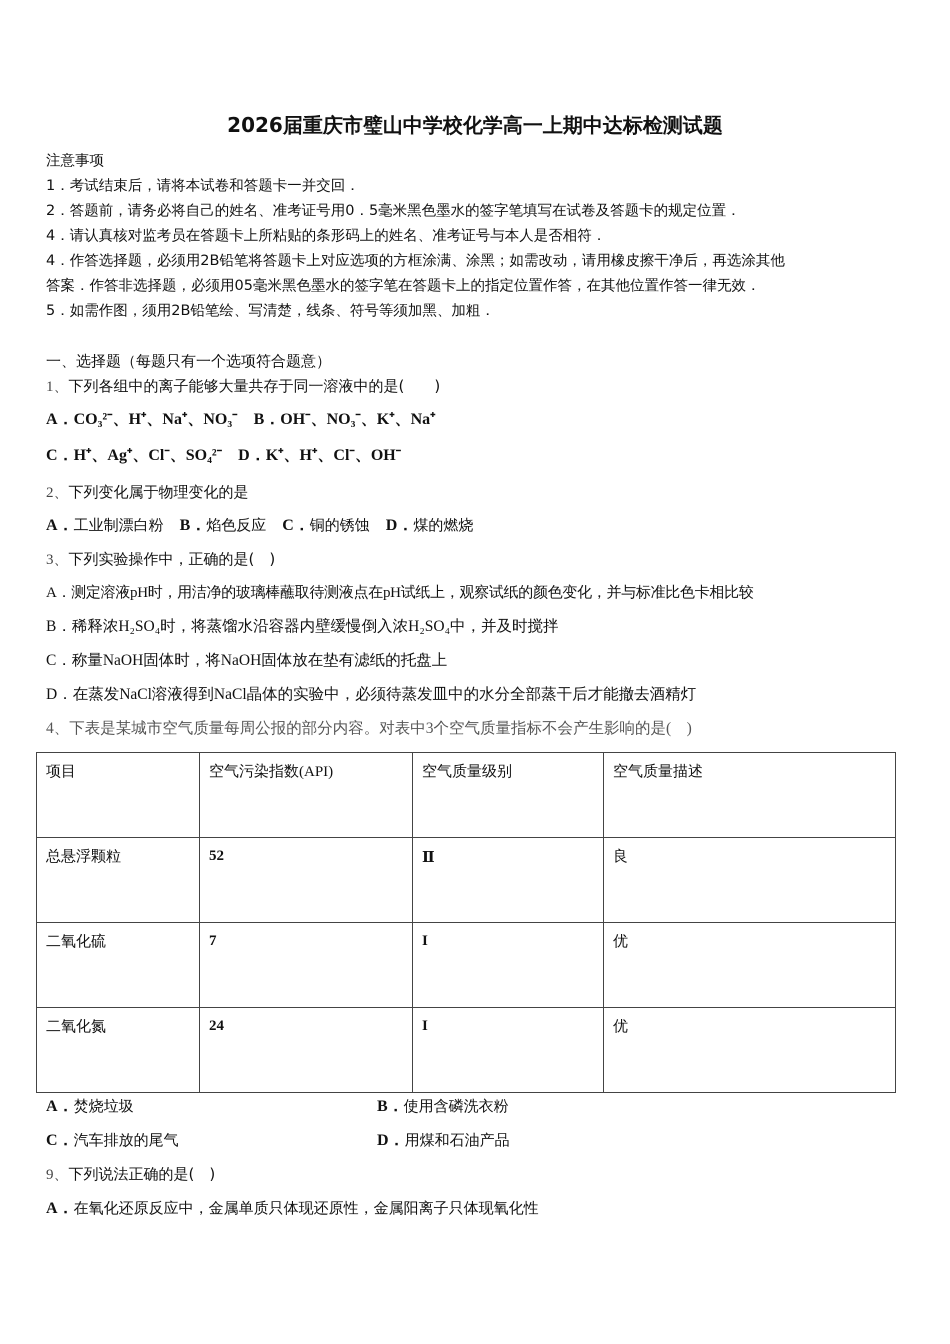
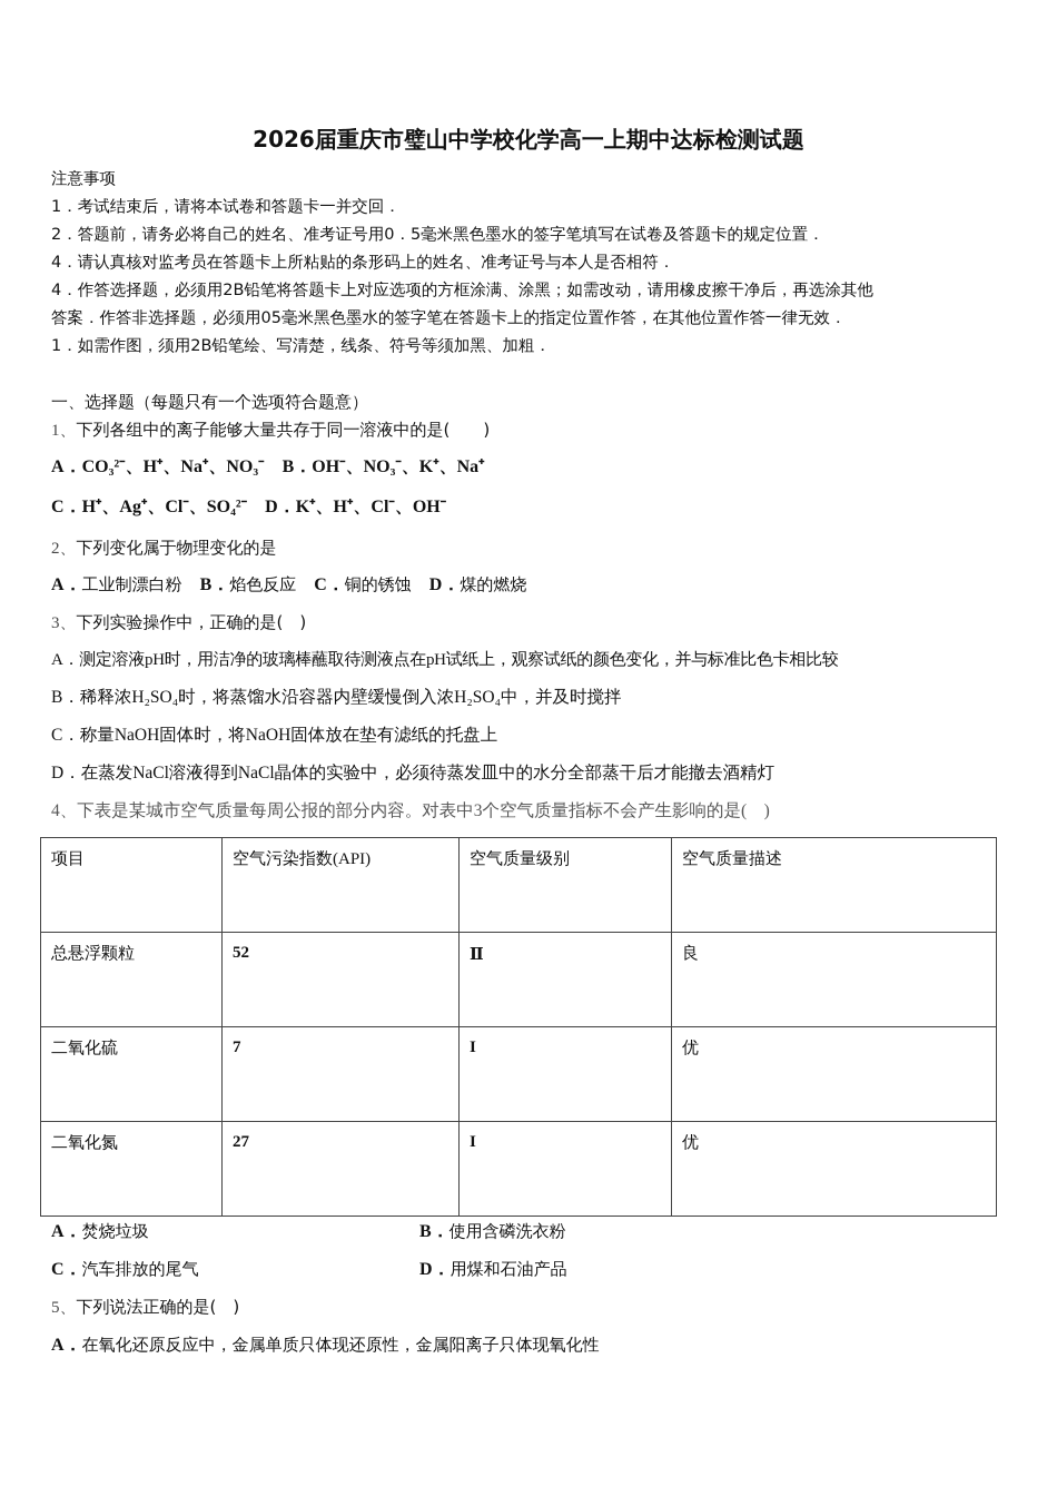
  2026届重庆市璧山中学校化学高一上期中达标检测试题
  注意事项
  1．考试结束后，请将本试卷和答题卡一并交回．
  2．答题前，请务必将自己的姓名、准考证号用0．5毫米黑色墨水的签字笔填写在试卷及答题卡的规定位置．
  4．请认真核对监考员在答题卡上所粘贴的条形码上的姓名、准考证号与本人是否相符．
  4．作答选择题，必须用2B铅笔将答题卡上对应选项的方框涂满、涂黑；如需改动，请用橡皮擦干净后，再选涂其他
  答案．作答非选择题，必须用05毫米黑色墨水的签字笔在答题卡上的指定位置作答，在其他位置作答一律无效．
- 5．如需作图，须用2B铅笔绘、写清楚，线条、符号等须加黑、加粗．
+ 1．如需作图，须用2B铅笔绘、写清楚，线条、符号等须加黑、加粗．
  一、选择题（每题只有一个选项符合题意）
  1、下列各组中的离子能够大量共存于同一溶液中的是( )
  A．CO₃²⁻、H⁺、Na⁺、NO₃⁻ B．OH⁻、NO₃⁻、K⁺、Na⁺
  C．H⁺、Ag⁺、Cl⁻、SO₄²⁻ D．K⁺、H⁺、Cl⁻、OH⁻
  2、下列变化属于物理变化的是
  A．工业制漂白粉 B．焰色反应 C．铜的锈蚀 D．煤的燃烧
  3、下列实验操作中，正确的是( )
  A．测定溶液pH时，用洁净的玻璃棒蘸取待测液点在pH试纸上，观察试纸的颜色变化，并与标准比色卡相比较
  B．稀释浓H₂SO₄时，将蒸馏水沿容器内壁缓慢倒入浓H₂SO₄中，并及时搅拌
  C．称量NaOH固体时，将NaOH固体放在垫有滤纸的托盘上
  D．在蒸发NaCl溶液得到NaCl晶体的实验中，必须待蒸发皿中的水分全部蒸干后才能撤去酒精灯
  4、下表是某城市空气质量每周公报的部分内容。对表中3个空气质量指标不会产生影响的是( )
  项目	空气污染指数(API)	空气质量级别	空气质量描述
  总悬浮颗粒	52	Ⅱ	良
  二氧化硫	7	I	优
- 二氧化氮	24	I	优
+ 二氧化氮	27	I	优
  A．焚烧垃圾
  B．使用含磷洗衣粉
  C．汽车排放的尾气
  D．用煤和石油产品
- 9、下列说法正确的是( )
+ 5、下列说法正确的是( )
  A．在氧化还原反应中，金属单质只体现还原性，金属阳离子只体现氧化性
